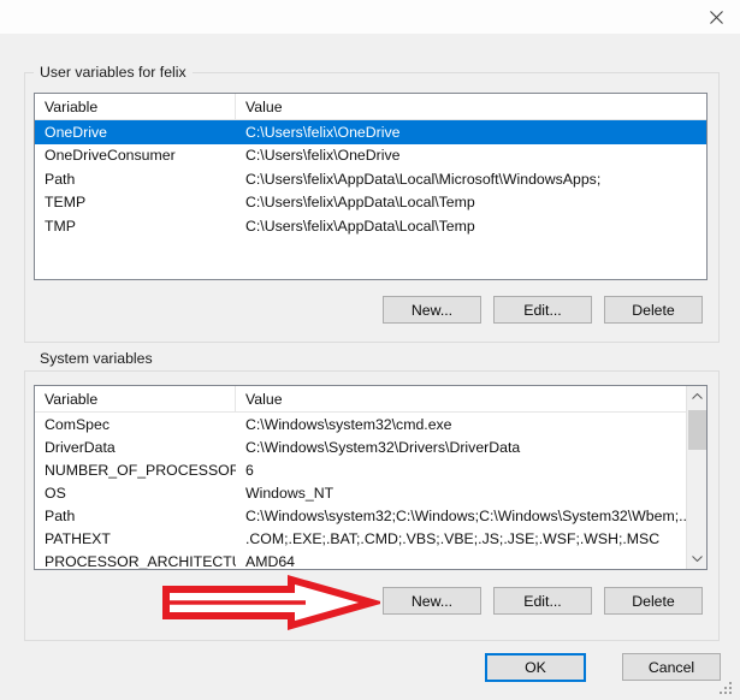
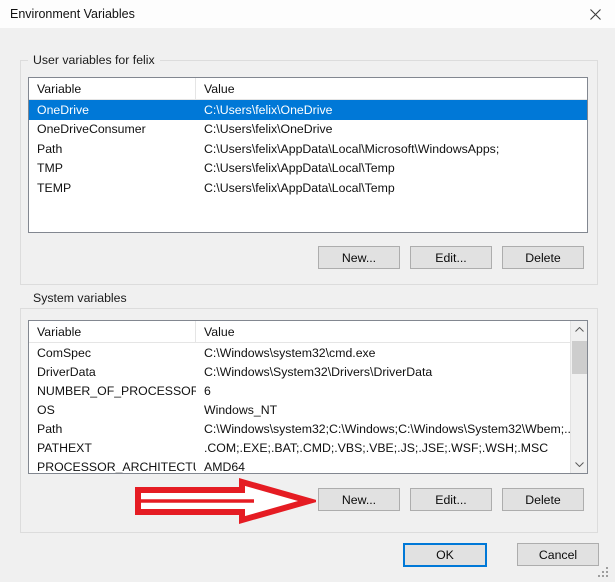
+ Environment Variables
  User variables for felix
  Variable
  Value
  OneDrive
  C:\Users\felix\OneDrive
  OneDriveConsumer
  C:\Users\felix\OneDrive
  Path
  C:\Users\felix\AppData\Local\Microsoft\WindowsApps;
- TEMP
+ TMP
  C:\Users\felix\AppData\Local\Temp
- TMP
+ TEMP
  C:\Users\felix\AppData\Local\Temp
  New...
  Edit...
  Delete
  System variables
  Variable
  Value
  ComSpec
  C:\Windows\system32\cmd.exe
  DriverData
  C:\Windows\System32\Drivers\DriverData
  NUMBER_OF_PROCESSOR
  6
  OS
  Windows_NT
  Path
  C:\Windows\system32;C:\Windows;C:\Windows\System32\Wbem;.
  PATHEXT
  .COM;.EXE;.BAT;.CMD;.VBS;.VBE;.JS;.JSE;.WSF;.WSH;.MSC
  PROCESSOR_ARCHITECT
  AMD64
  New...
  Edit...
  Delete
  OK
  Cancel
